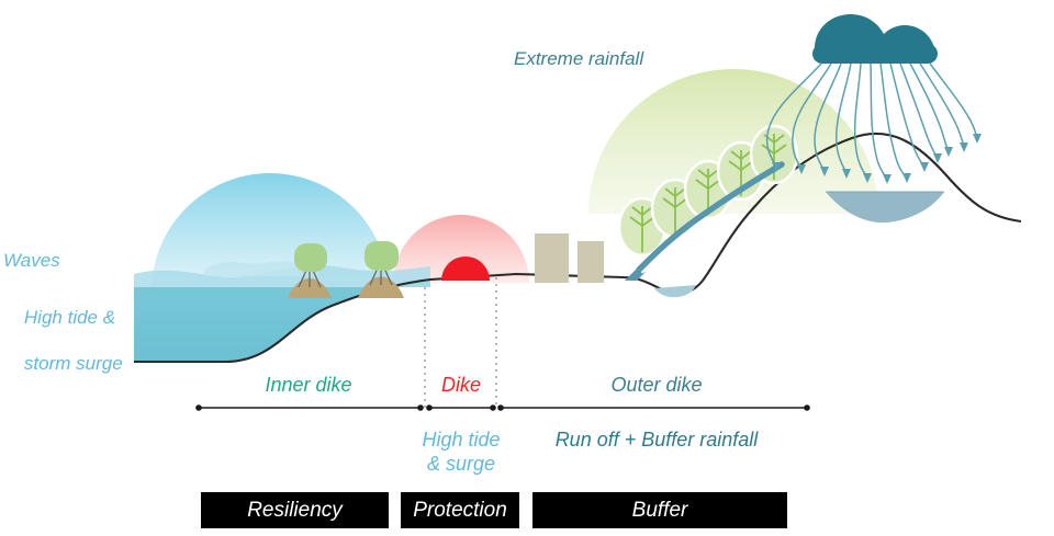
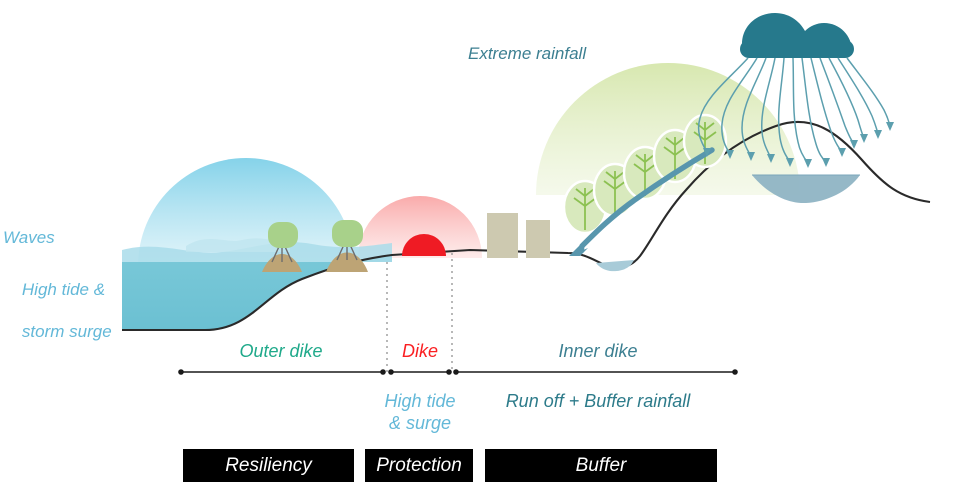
  Waves
  High tide &
  storm surge
  Extreme rainfall
- Inner dike
+ Outer dike
  Dike
- Outer dike
+ Inner dike
  High tide
  & surge
  Run off + Buffer rainfall
  Resiliency
  Protection
  Buffer
